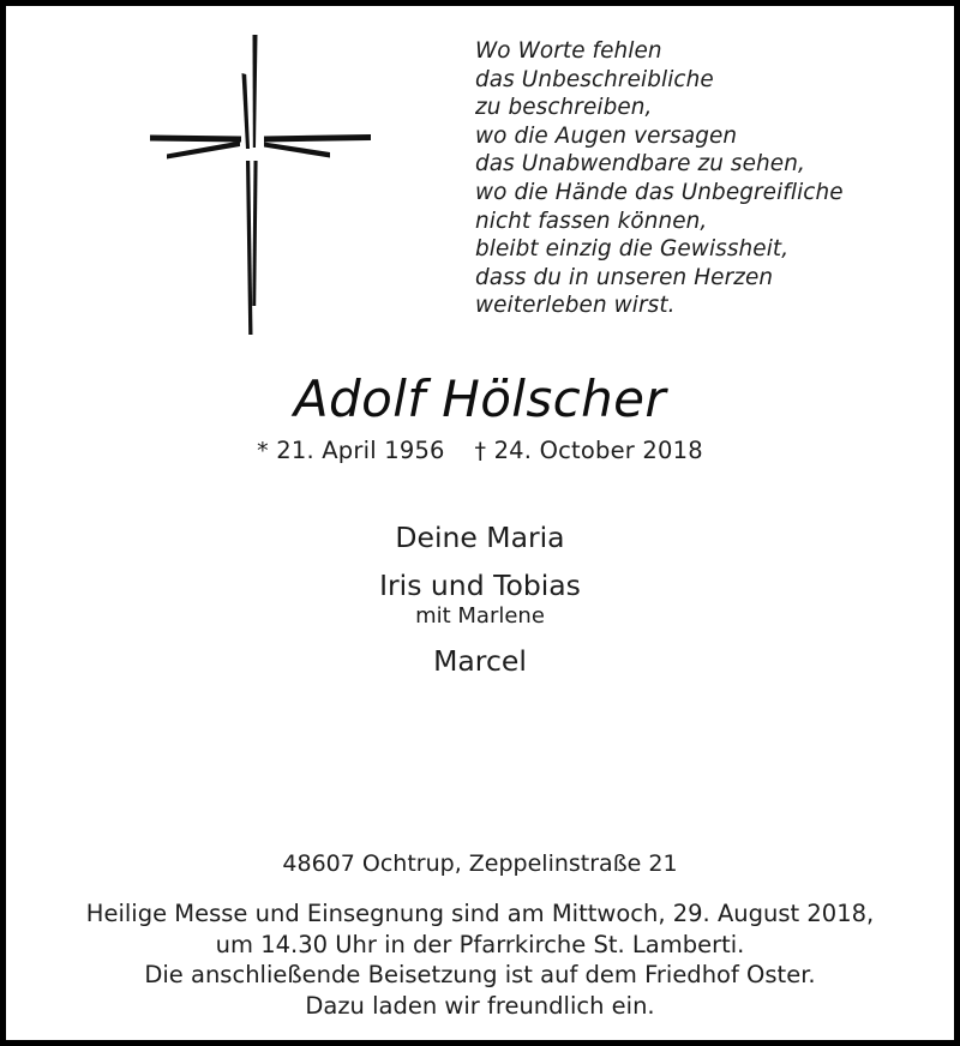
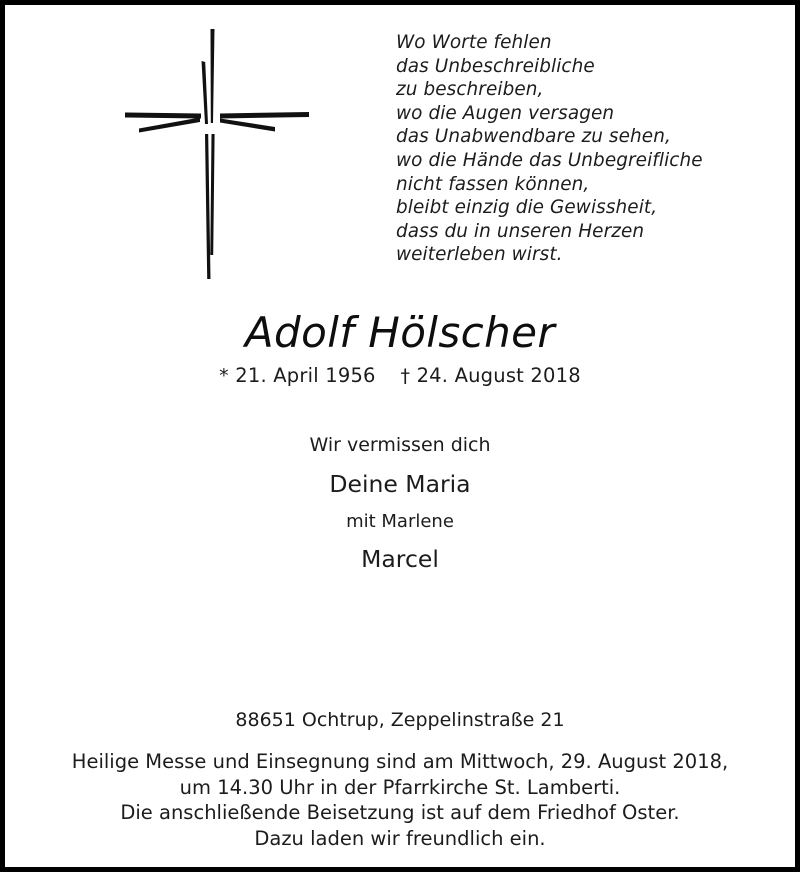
  Wo Worte fehlen
  das Unbeschreibliche
  zu beschreiben,
  wo die Augen versagen
  das Unabwendbare zu sehen,
  wo die Hände das Unbegreifliche
  nicht fassen können,
  bleibt einzig die Gewissheit,
  dass du in unseren Herzen
  weiterleben wirst.
  Adolf Hölscher
- * 21. April 1956 † 24. October 2018
+ * 21. April 1956 † 24. August 2018
+ Wir vermissen dich
  Deine Maria
- Iris und Tobias
  mit Marlene
  Marcel
- 48607 Ochtrup, Zeppelinstraße 21
+ 88651 Ochtrup, Zeppelinstraße 21
  Heilige Messe und Einsegnung sind am Mittwoch, 29. August 2018,
  um 14.30 Uhr in der Pfarrkirche St. Lamberti.
  Die anschließende Beisetzung ist auf dem Friedhof Oster.
  Dazu laden wir freundlich ein.
